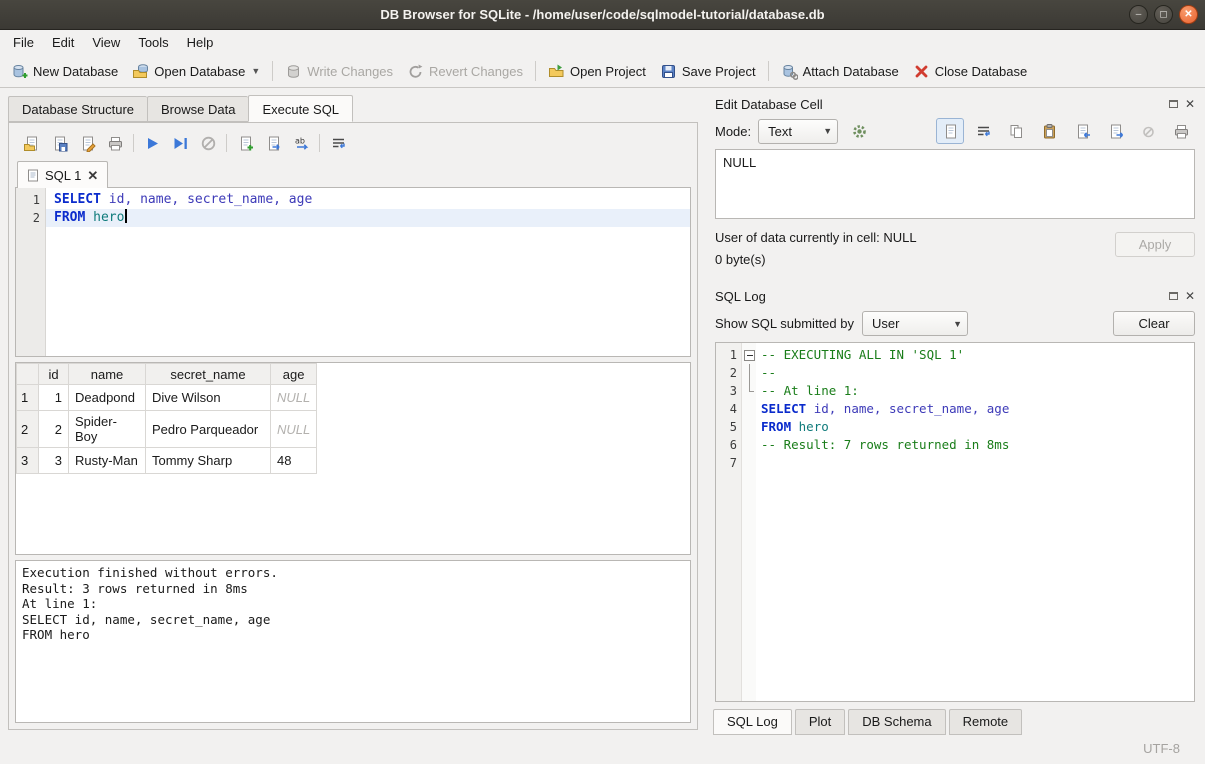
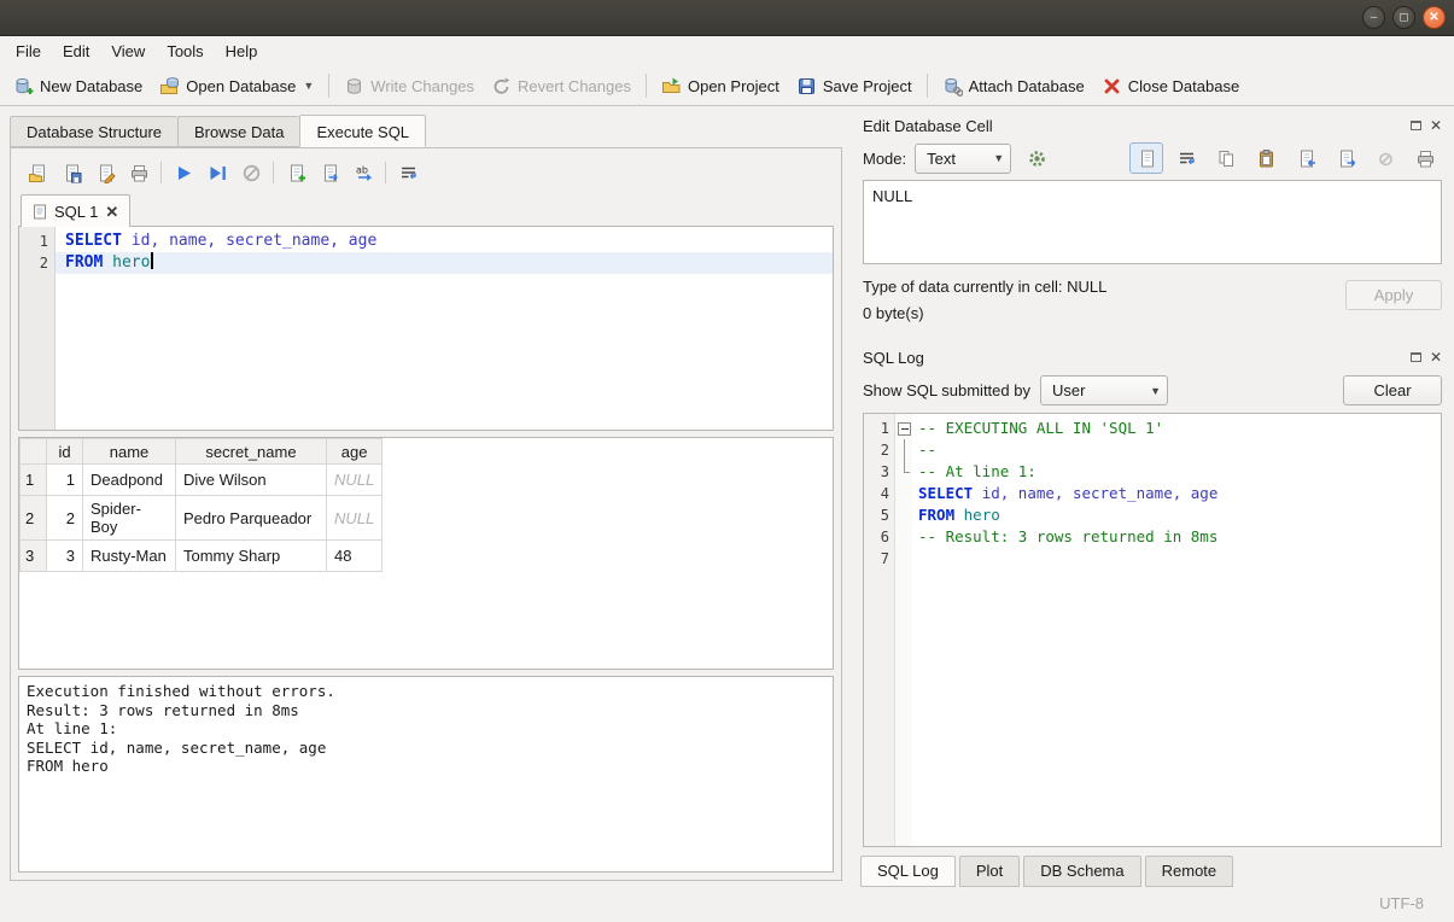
- DB Browser for SQLite - /home/user/code/sqlmodel-tutorial/database.db
  –
  ◻
  ✕
  File
  Edit
  View
  Tools
  Help
  New Database
  Open Database
  ▼
  Write Changes
  Revert Changes
  Open Project
  Save Project
  Attach Database
  Close Database
  Database Structure
  Browse Data
  Execute SQL
  ab
  SQL 1
  ✕
  1
  SELECT id, name, secret_name, age
  2
  FROM hero
  	id	name	secret_name	age
  1	1	Deadpond	Dive Wilson	NULL
  2	2	Spider-Boy	Pedro Parqueador	NULL
  3	3	Rusty-Man	Tommy Sharp	48
  Execution finished without errors.
  Result: 3 rows returned in 8ms
  At line 1:
  SELECT id, name, secret_name, age
  FROM hero
  Edit Database Cell
  ✕
  Mode:
  Text
  ▼
  NULL
- User of data currently in cell: NULL
+ Type of data currently in cell: NULL
  0 byte(s)
  Apply
  SQL Log
  ✕
  Show SQL submitted by
  User
  ▼
  Clear
  1
  -- EXECUTING ALL IN 'SQL 1'
  2
  --
  3
  -- At line 1:
  4
  SELECT id, name, secret_name, age
  5
  FROM hero
  6
- -- Result: 7 rows returned in 8ms
+ -- Result: 3 rows returned in 8ms
  7
  SQL Log
  Plot
  DB Schema
  Remote
  UTF-8
